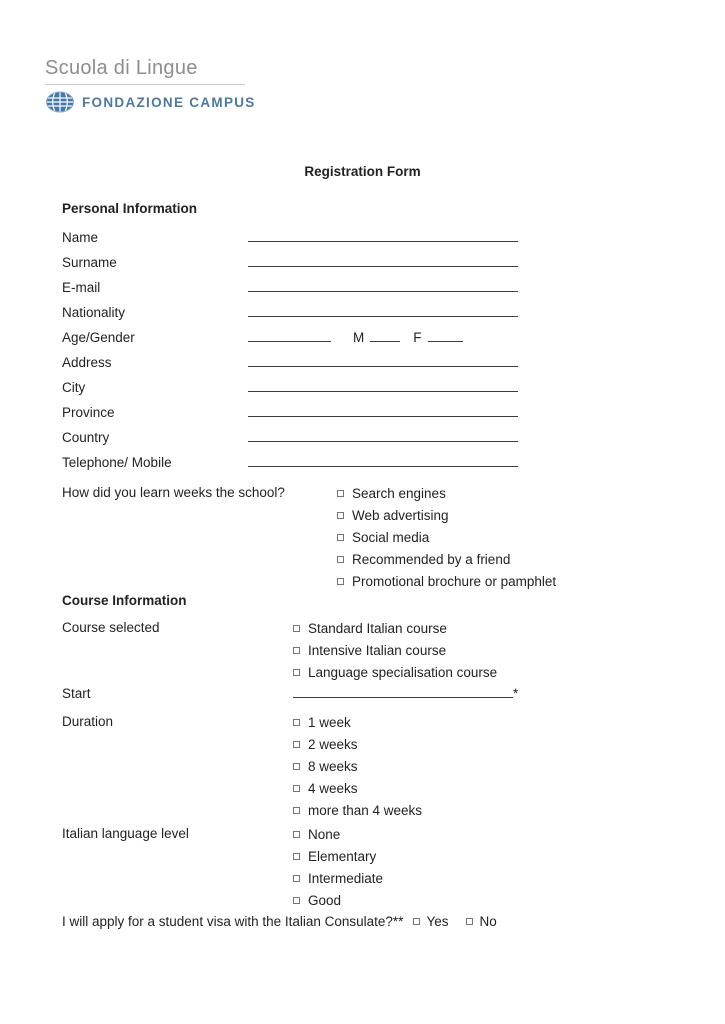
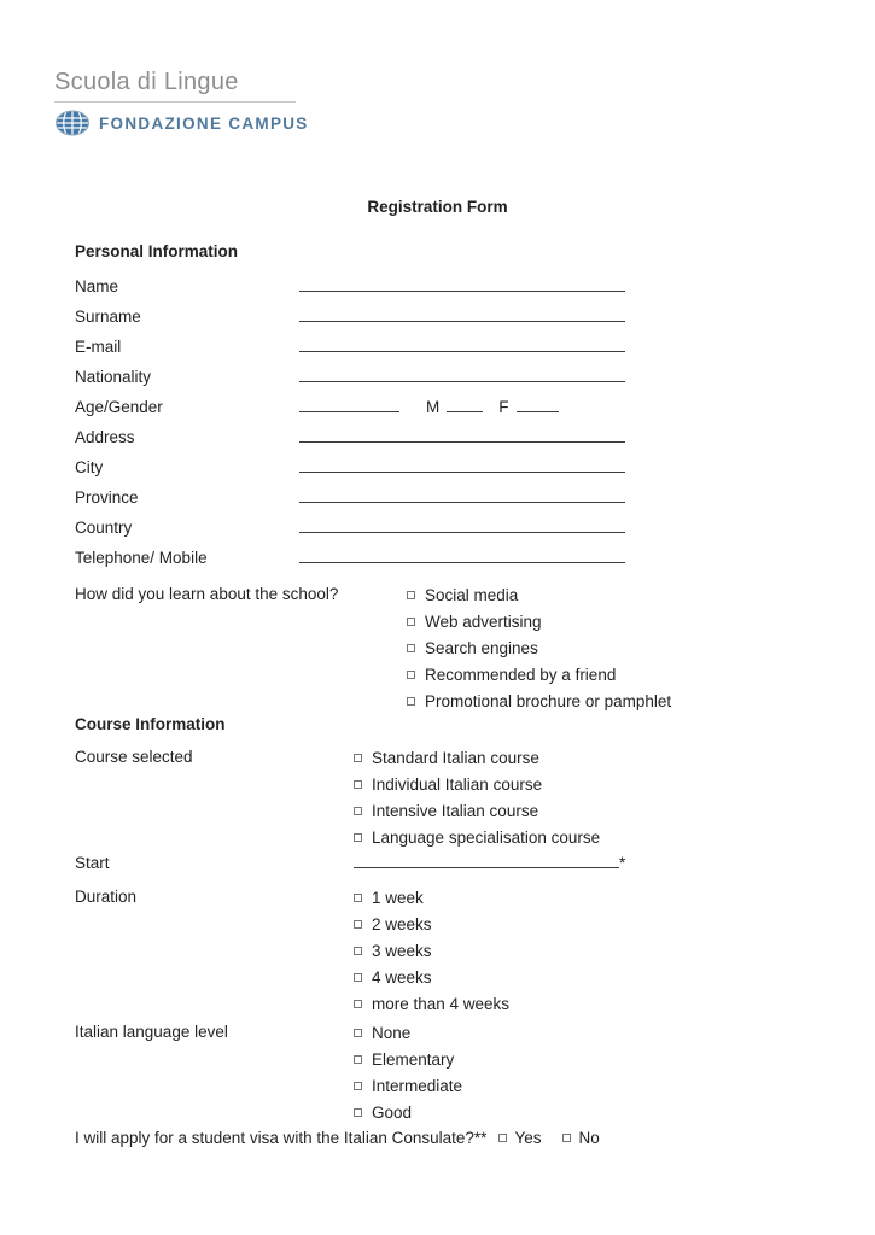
  Scuola di Lingue
  FONDAZIONE CAMPUS
  Registration Form
  Personal Information
  Name
  Surname
  E-mail
  Nationality
  Age/Gender M F
  Address
  City
  Province
  Country
  Telephone/ Mobile
- How did you learn weeks the school?
+ How did you learn about the school?
- Search engines
+ Social media
  Web advertising
- Social media
+ Search engines
  Recommended by a friend
  Promotional brochure or pamphlet
  Course Information
  Course selected
  Standard Italian course
+ Individual Italian course
  Intensive Italian course
  Language specialisation course
  Start *
  Duration
  1 week
  2 weeks
- 8 weeks
+ 3 weeks
  4 weeks
  more than 4 weeks
  Italian language level
  None
  Elementary
  Intermediate
  Good
  I will apply for a student visa with the Italian Consulate?**
  Yes
  No
